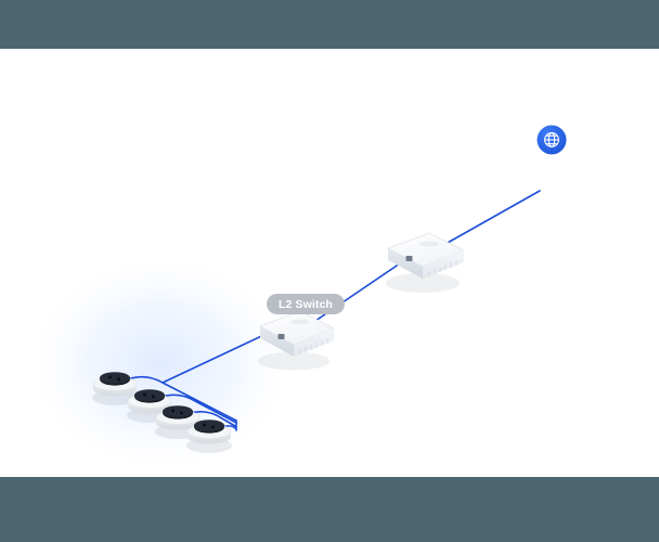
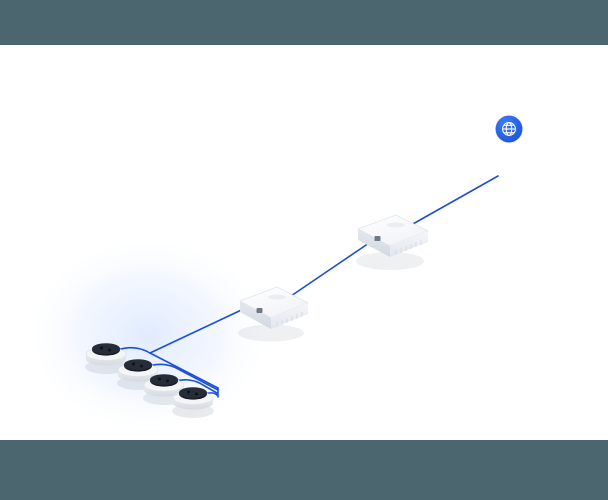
- L2 Switch
